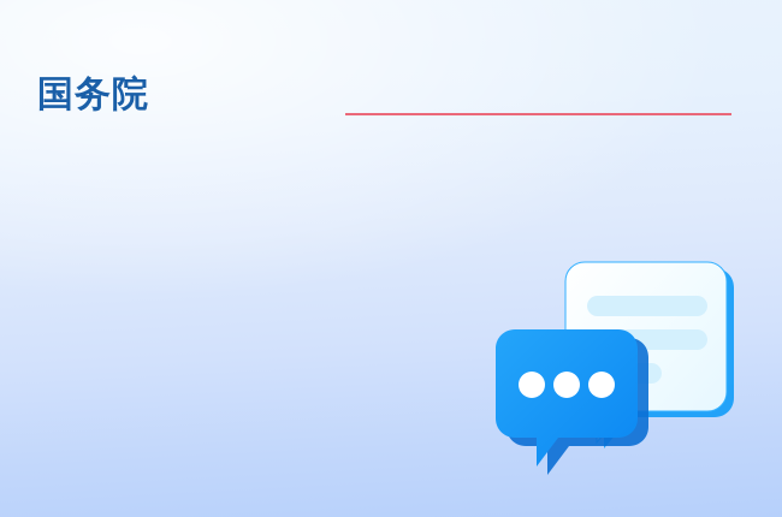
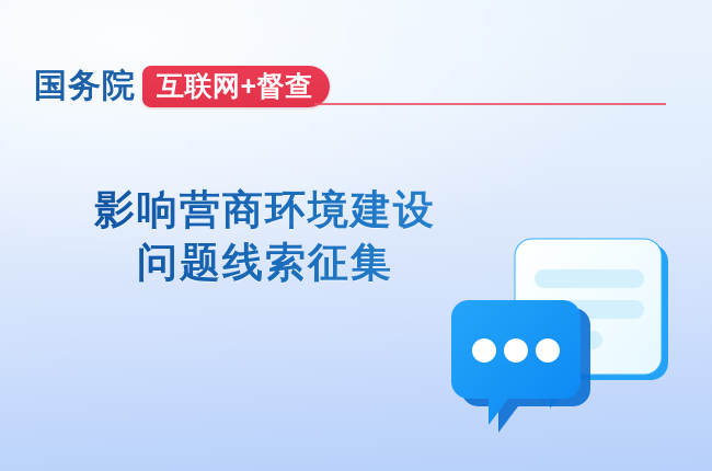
  国务院
+ 互联网+督查
+ 影响营商环境建设
+ 问题线索征集
